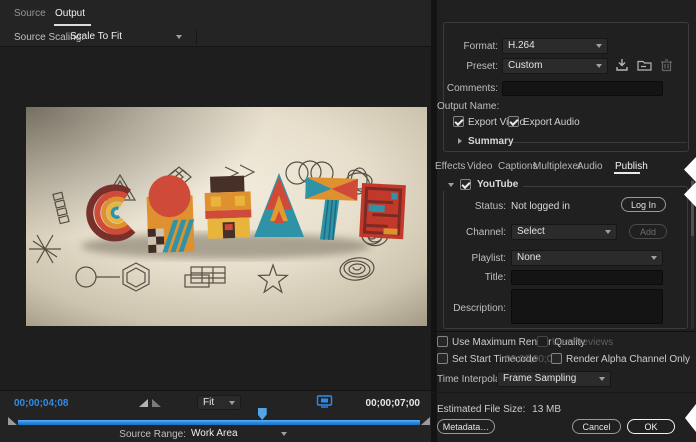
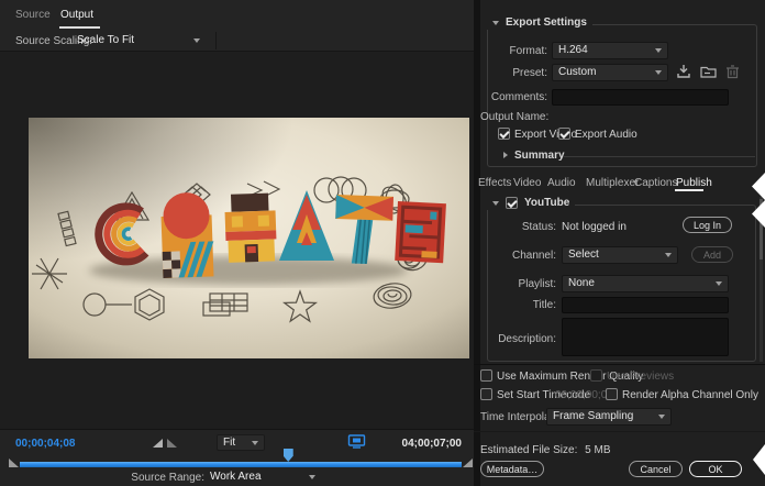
  Source
  Output
  Source Scaling:
  Scale To Fit
  00;00;04;08
  Fit
- 00;00;07;00
+ 04;00;07;00
  Source Range:
  Work Area
+ Export Settings
  Format:
  H.264
  Preset:
  Custom
  Comments:
  Output Name:
  Export Vo
  Export Audio
  Summary
  Effects
  Video
- Captions
+ Audio
  Multiplexer
- Audio
+ Captions
  Publish
  YouTube
  Status:
  Not logged in
  Log In
  Channel:
  Select
  Add
  Playlist:
  None
  Title:
  Description:
  Use Maximum Renr Quality
  Use Previews
  Set Start Timecode
  00;00;00;0
  Render Alpha Channel Only
  Frame Sampling
- Estimated File Size: 13 MB
+ Estimated File Size: 5 MB
  Metadata…
  Cancel
  OK
